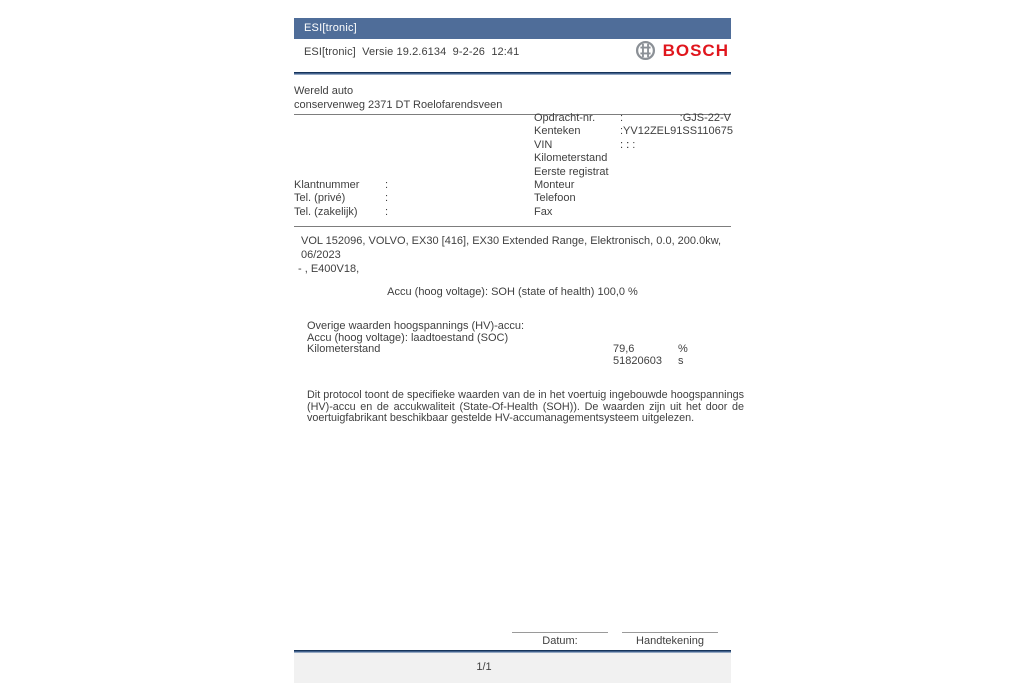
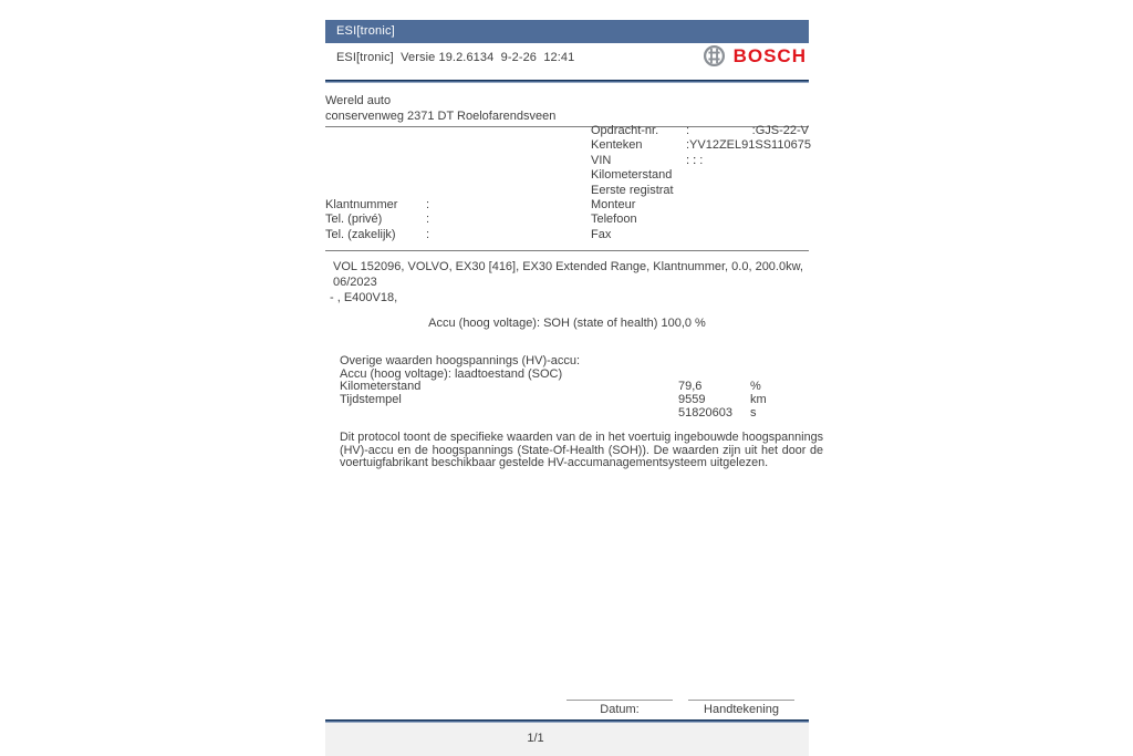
  ESI[tronic]
  ESI[tronic] Versie 19.2.6134 9-2-26 12:41
  BOSCH
  Wereld auto
  conservenweg 2371 DT Roelofarendsveen
  Opdracht-nr.
  :
  :GJS-22-V
  Kenteken
  :YV12ZEL91SS110675 : : :
  VIN
  : :
  Kilometerstand
  Eerste registrat
  Monteur
  Telefoon
  Fax
  Klantnummer
  :
  Tel. (privé)
  :
  Tel. (zakelijk)
  :
- VOL 152096, VOLVO, EX30 [416], EX30 Extended Range, Elektronisch, 0.0, 200.0kw, 06/2023
+ VOL 152096, VOLVO, EX30 [416], EX30 Extended Range, Klantnummer, 0.0, 200.0kw, 06/2023
  - , E400V18,
  Accu (hoog voltage): SOH (state of health) 100,0 %
  Overige waarden hoogspannings (HV)-accu:
  Accu (hoog voltage): laadtoestand (SOC)
  Kilometerstand
  79,6
  %
+ Tijdstempel
+ 9559
+ km
  51820603
  s
- Dit protocol toont de specifieke waarden van de in het voertuig ingebouwde hoogspannings (HV)-accu en de accukwaliteit (State-Of-Health (SOH)). De waarden zijn uit het door de voertuigfabrikant beschikbaar gestelde HV-accumanagementsysteem uitgelezen.
+ Dit protocol toont de specifieke waarden van de in het voertuig ingebouwde hoogspannings (HV)-accu en de hoogspannings (State-Of-Health (SOH)). De waarden zijn uit het door de voertuigfabrikant beschikbaar gestelde HV-accumanagementsysteem uitgelezen.
  Datum:
  Handtekening
  1/1
